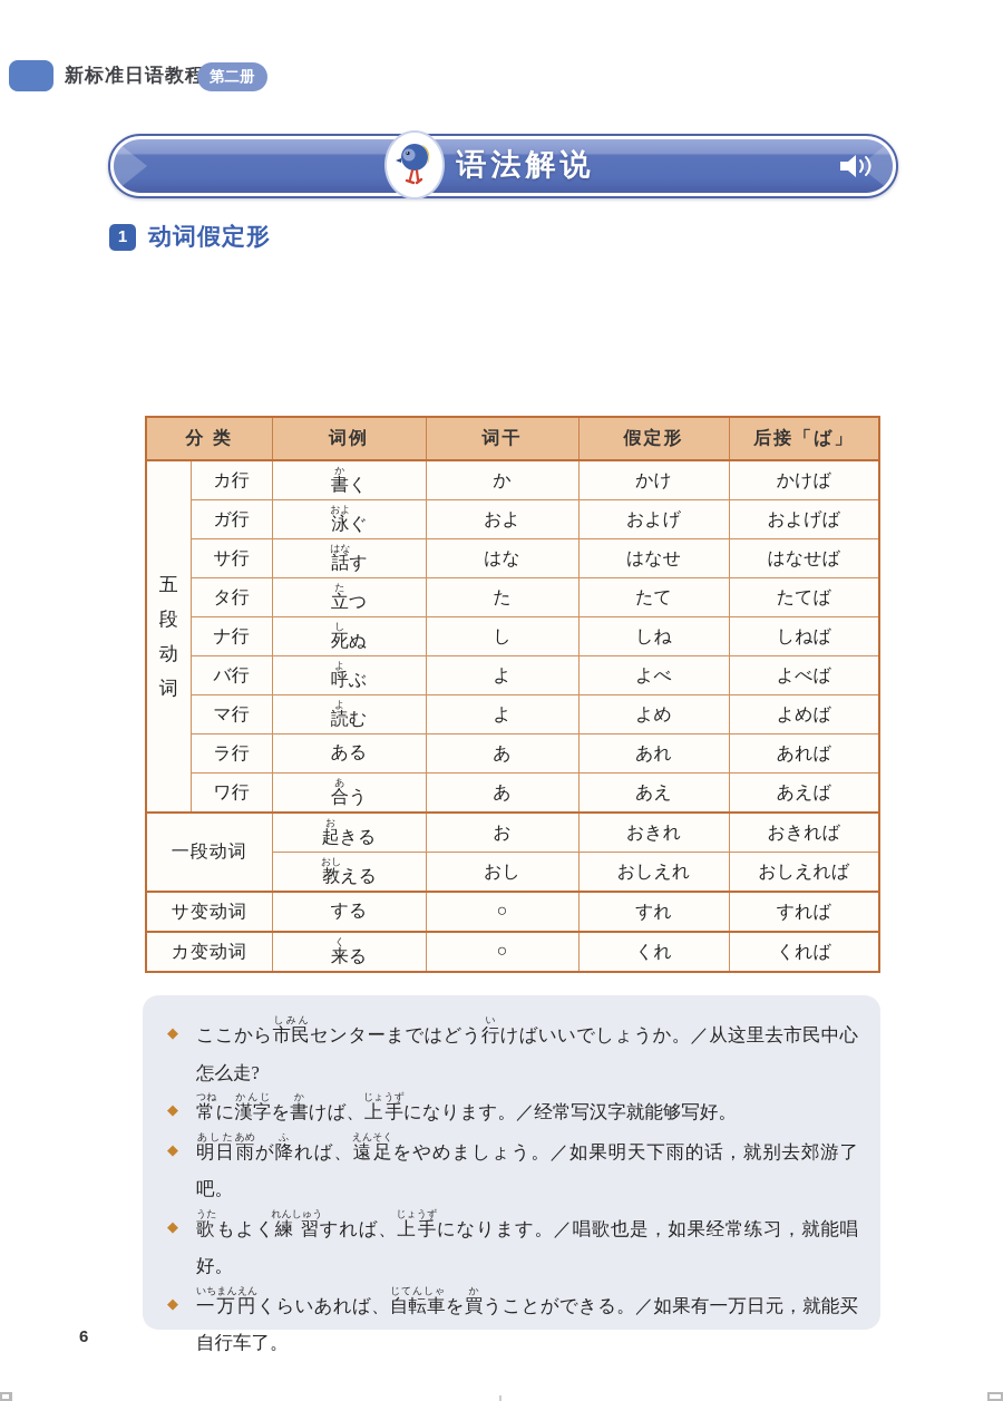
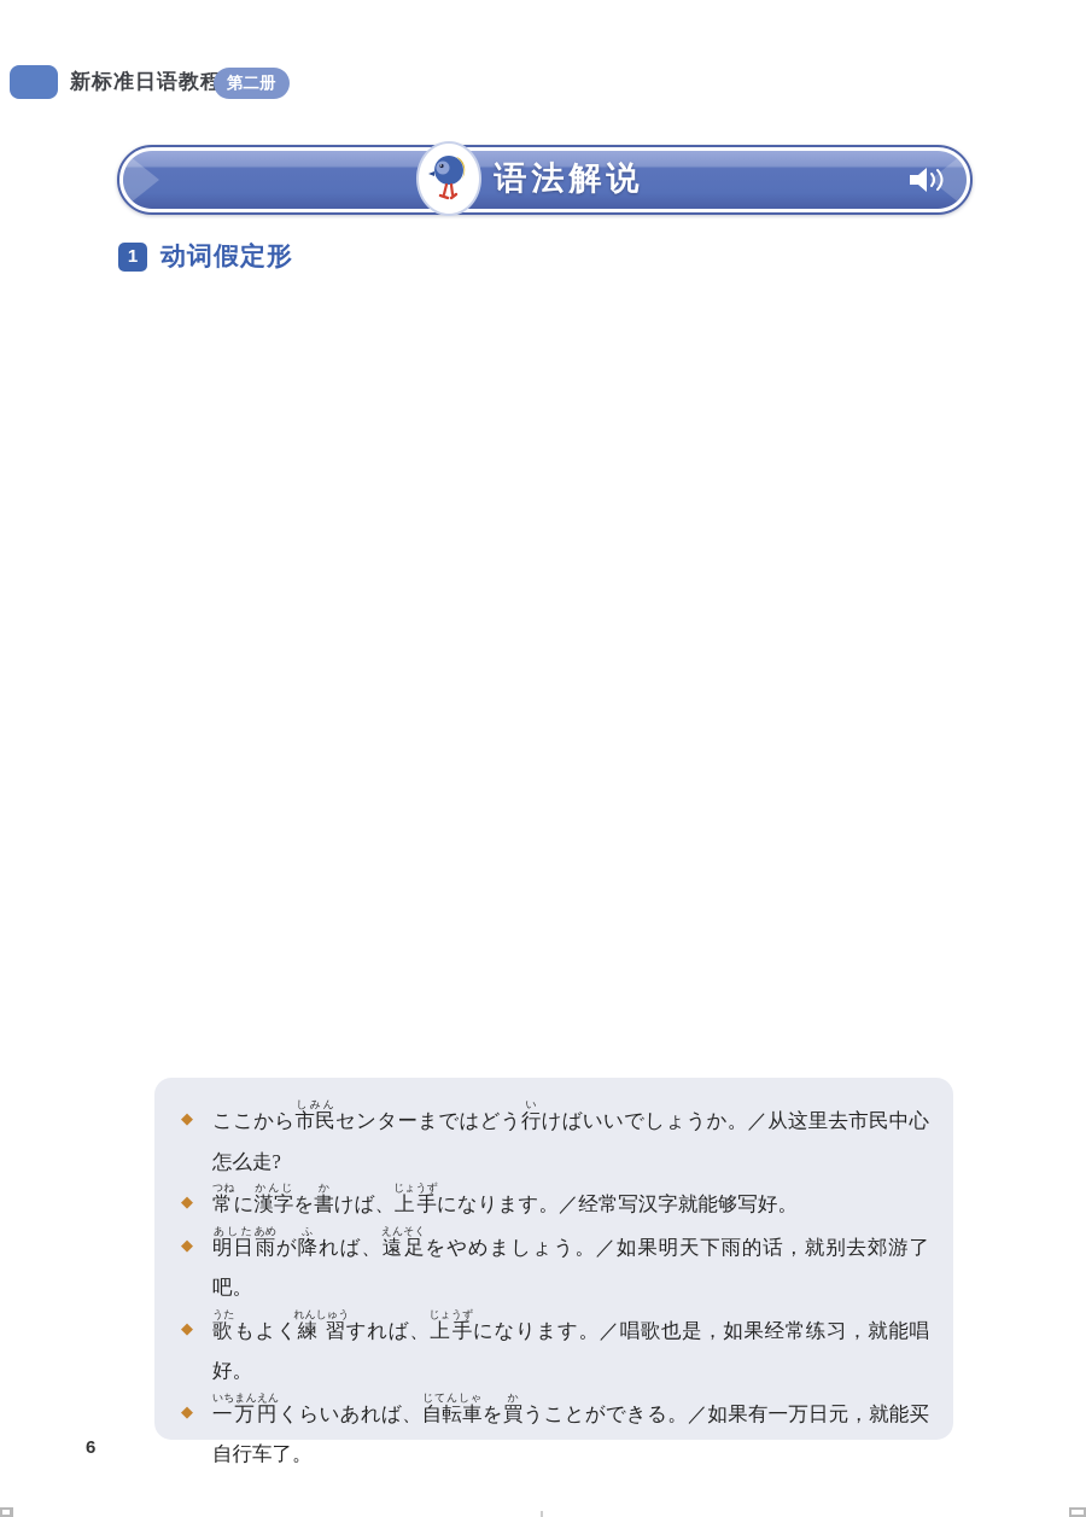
  新标准日语教程
  第二册
  语法解说
  1
  动词假定形
- 分 类	词例	词干	假定形	后接「ば」
- 五段动词	カ行	書かく	か	かけ	かけば
- ガ行	泳およぐ	およ	およげ	およげば
- サ行	話はなす	はな	はなせ	はなせば
- タ行	立たつ	た	たて	たてば
- ナ行	死しぬ	し	しね	しねば
- バ行	呼よぶ	よ	よべ	よべば
- マ行	読よむ	よ	よめ	よめば
- ラ行	ある	あ	あれ	あれば
- ワ行	合あう	あ	あえ	あえば
- 一段动词	起おきる	お	おきれ	おきれば
- 教おしえる	おし	おしえれ	おしえれば
- サ变动词	する	○	すれ	すれば
- カ变动词	来くる	○	くれ	くれば
  ◆
  ここから市民しみんセンターまではどう行いけばいいでしょうか。／从这里去市民中心怎么走?
  ◆
  常つねに漢字かんじを書かけば、上手じょうずになります。／经常写汉字就能够写好。
  ◆
  明日あした雨あめが降ふれば、遠足えんそくをやめましょう。／如果明天下雨的话，就别去郊游了吧。
  ◆
  歌うたもよく練習れんしゅうすれば、上手じょうずになります。／唱歌也是，如果经常练习，就能唱好。
  ◆
  一万円いちまんえんくらいあれば、自転車じてんしゃを買かうことができる。／如果有一万日元，就能买自行车了。
  6
